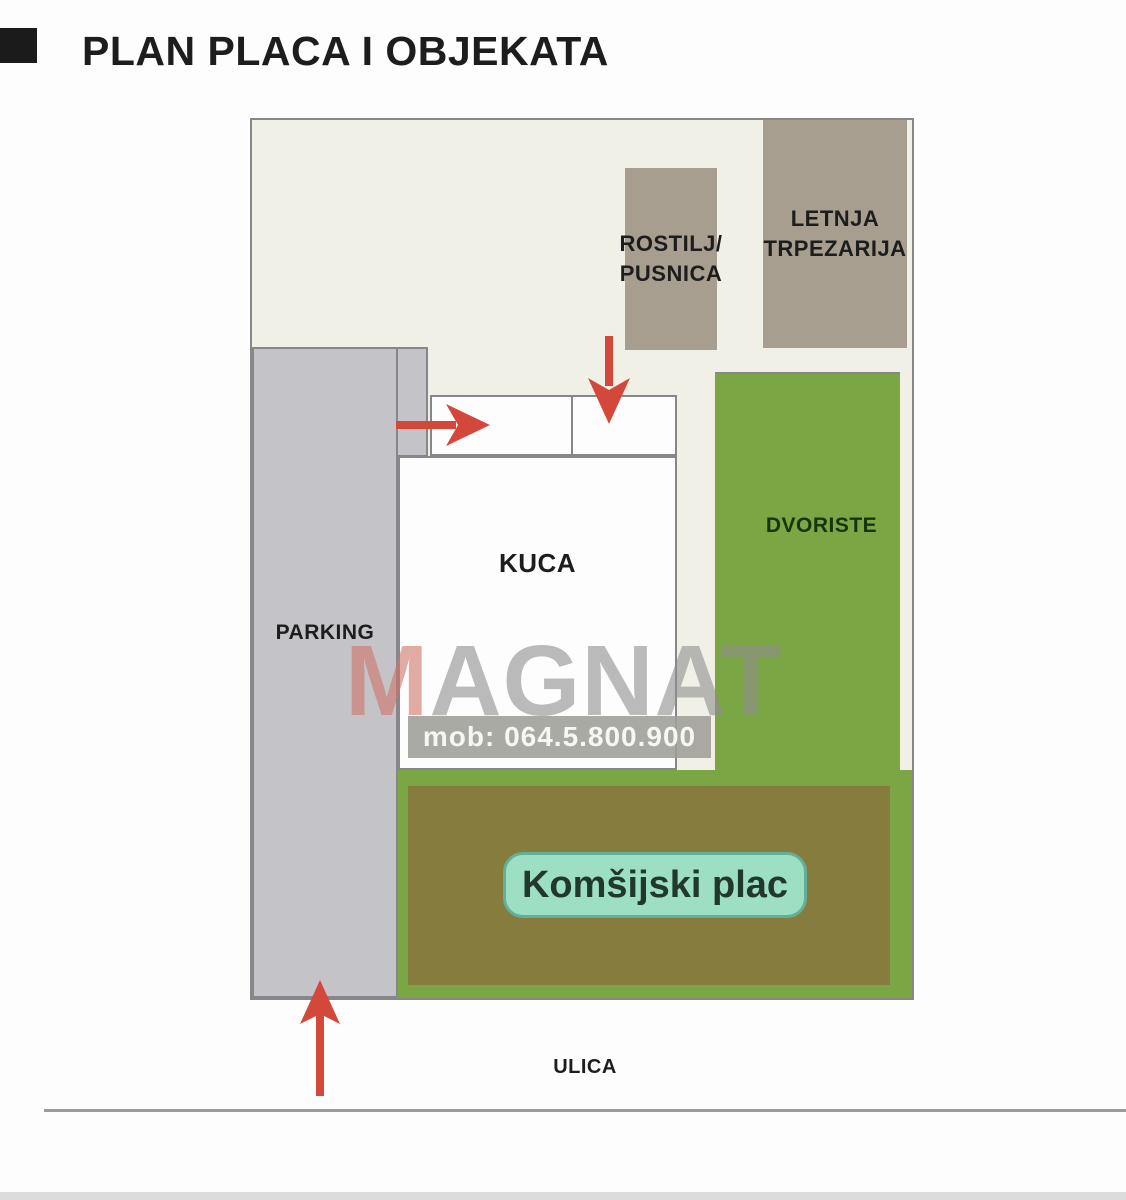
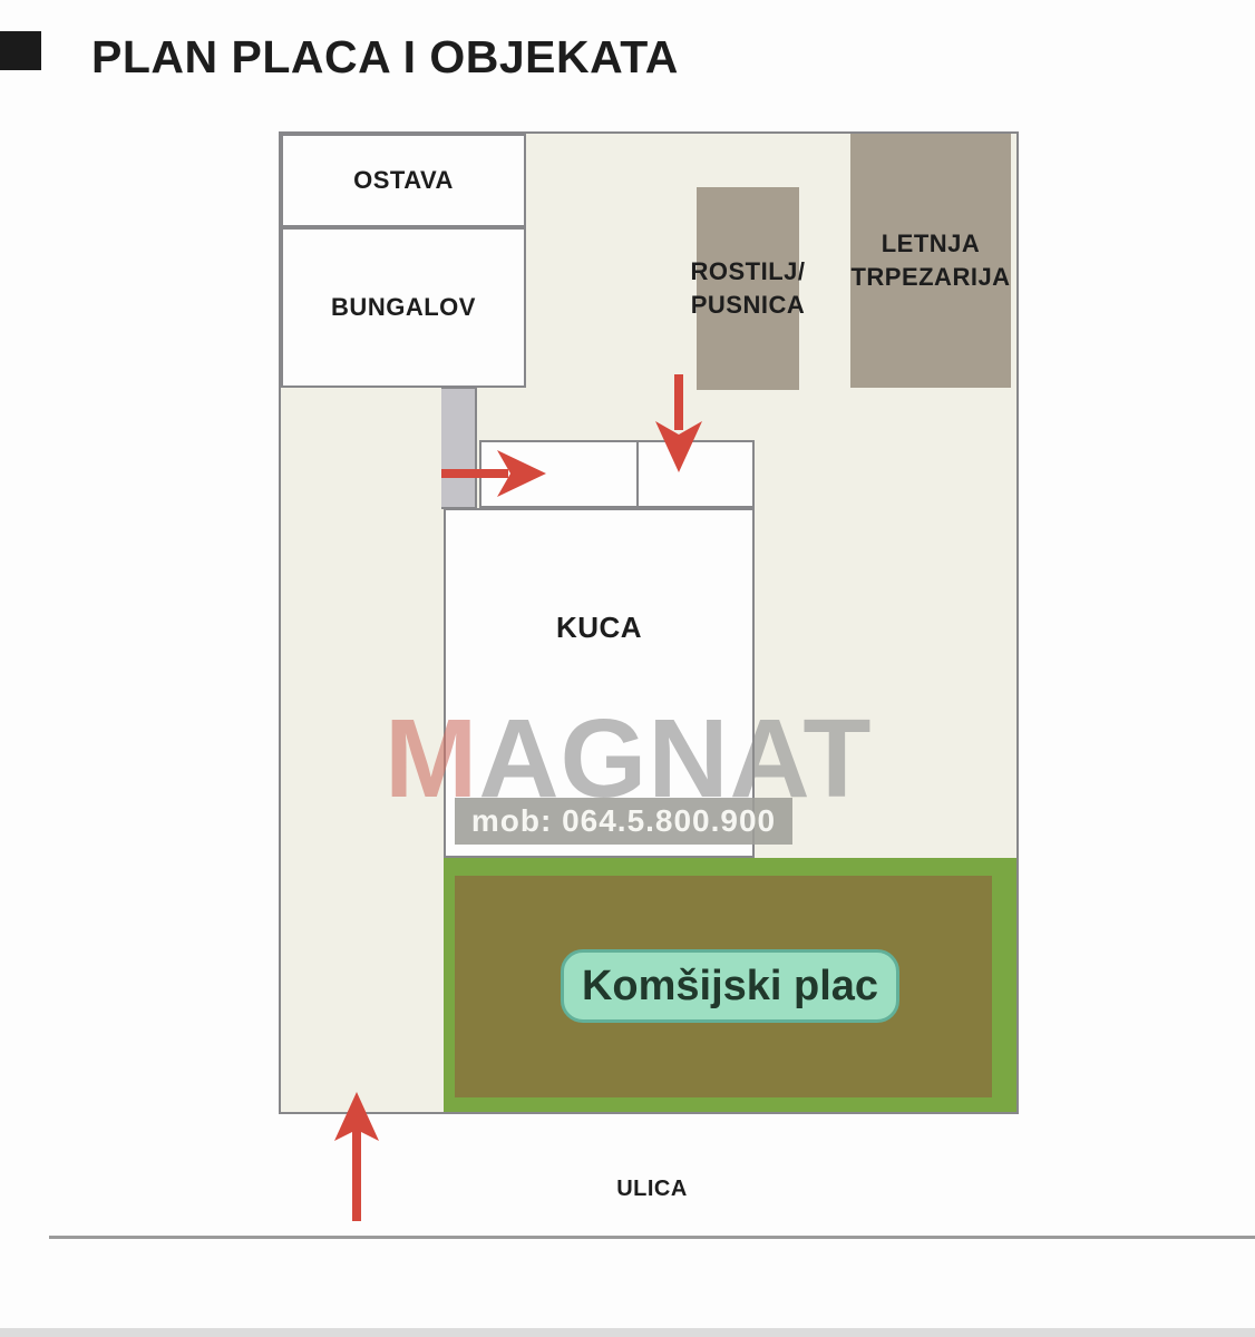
  PLAN PLACA I OBJEKATA
+ OSTAVA
+ BUNGALOV
  ROSTILJ/
  PUSNICA
  LETNJA
  TRPEZARIJA
- DVORISTE
- PARKING
  KUCA
  MAGNAT
  mob: 064.5.800.900
  Komšijski plac
  ULICA
